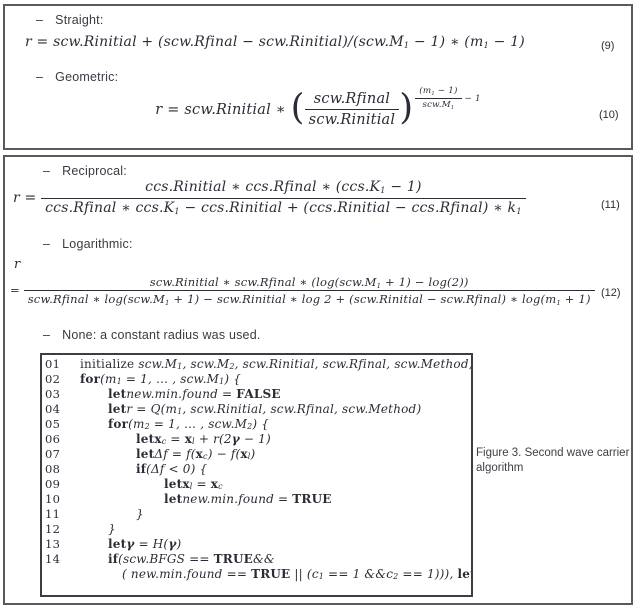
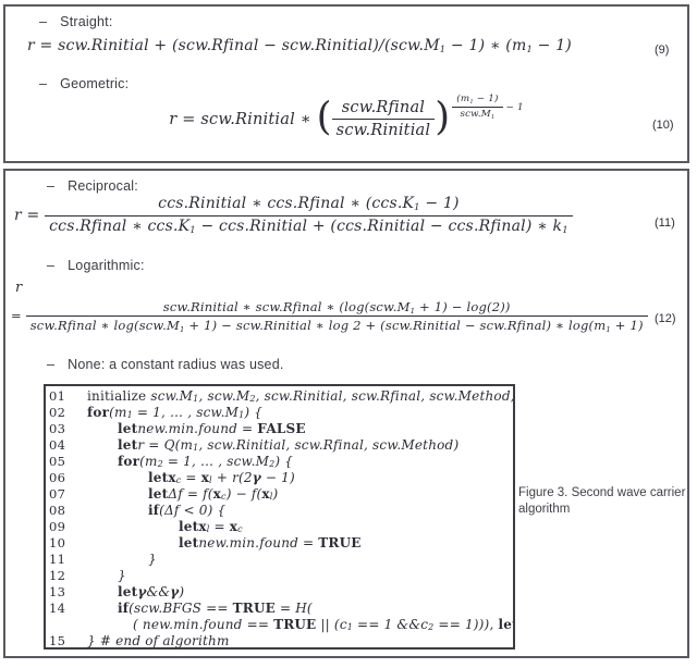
  –
  Straight:
  r = scw.Rinitial + (scw.Rfinal − scw.Rinitial)/(scw.M1 − 1) ∗ (m1 − 1)
  (9)
  –
  Geometric:
  r = scw.Rinitial ∗ (
  scw.Rfinal
  scw.Rinitial
  )
  (m − 1)
  scw.M
  − 1
  (10)
  –
  Reciprocal:
  r =
  ccs.Rinitial ∗ ccs.Rfinal ∗ (ccs.K1 − 1)
  ccs.Rfinal ∗ ccs.K1 − ccs.Rinitial + (ccs.Rinitial − ccs.Rfinal) ∗ k1
  (11)
  –
  Logarithmic:
  r
  =
  scw.Rinitial ∗ scw.Rfinal ∗ (log(scw.M1 + 1) − log(2))
  scw.Rfinal ∗ log(scw.M1 + 1) − scw.Rinitial ∗ log 2 + (scw.Rinitial − scw.Rfinal) ∗ log(m1 + 1)
  (12)
  –
  None: a constant radius was used.
  01
  initialize scw.M1, scw.M2, scw.Rinitial, scw.Rfinal, scw.Method,
  02
  for(m1 = 1, … , scw.M1) {
  03
  letnew.min.found = FALSE
  04
  letr = Q(m1, scw.Rinitial, scw.Rfinal, scw.Method)
  05
  for(m2 = 1, … , scw.M2) {
  06
  letxc = xl + r(2γ − 1)
  07
  letΔf = f(xc) − f(xl)
  08
  if(Δf < 0) {
  09
  letxl = xc
  10
  letnew.min.found = TRUE
  11
  }
  12
  }
  13
- letγ = H(γ)
+ letγ&&γ)
  14
- if(scw.BFGS == TRUE&&
+ if(scw.BFGS == TRUE = H(
  ( new.min.found == TRUE || (c1 == 1 &&c2 == 1))), le
+ 15
+ } # end of algorithm
  Figure 3. Second wave carrier algorithm
